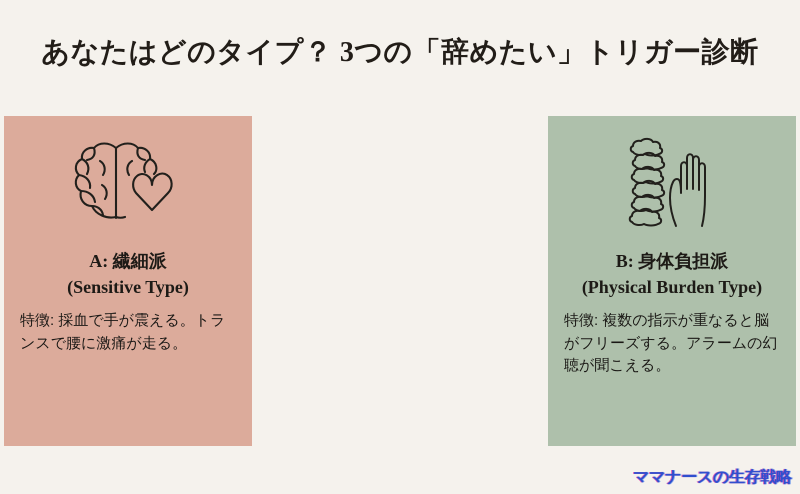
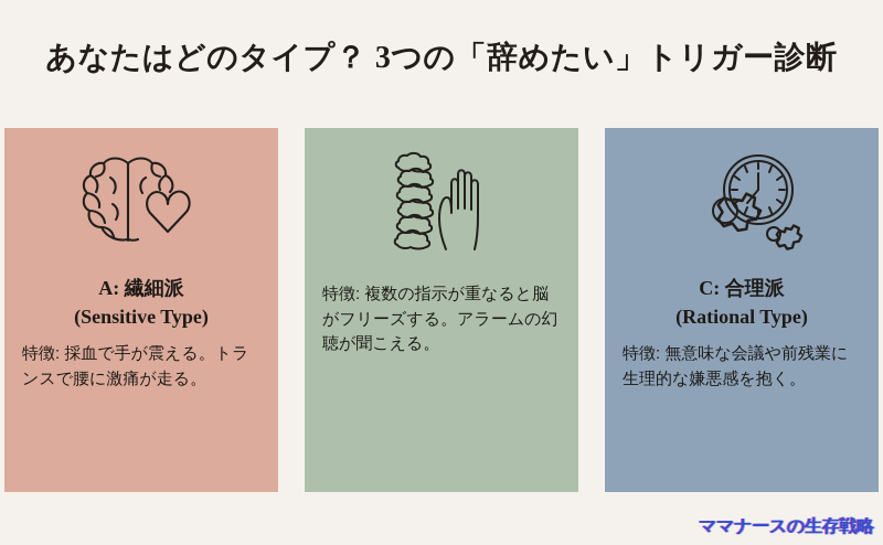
  あなたはどのタイプ？ 3つの「辞めたい」トリガー診断
  A: 繊細派
  (Sensitive Type)
  特徴: 採血で手が震える。トランスで腰に激痛が走る。
- B: 身体負担派
- (Physical Burden Type)
  特徴: 複数の指示が重なると脳がフリーズする。アラームの幻聴が聞こえる。
+ C: 合理派
+ (Rational Type)
+ 特徴: 無意味な会議や前残業に生理的な嫌悪感を抱く。
  ママナースの生存戦略
